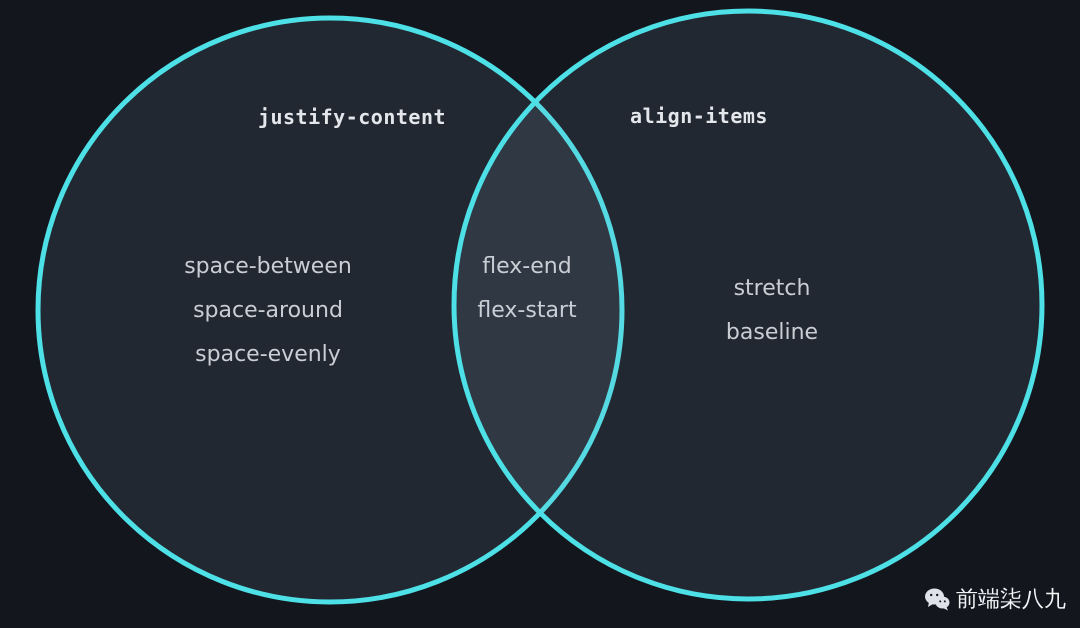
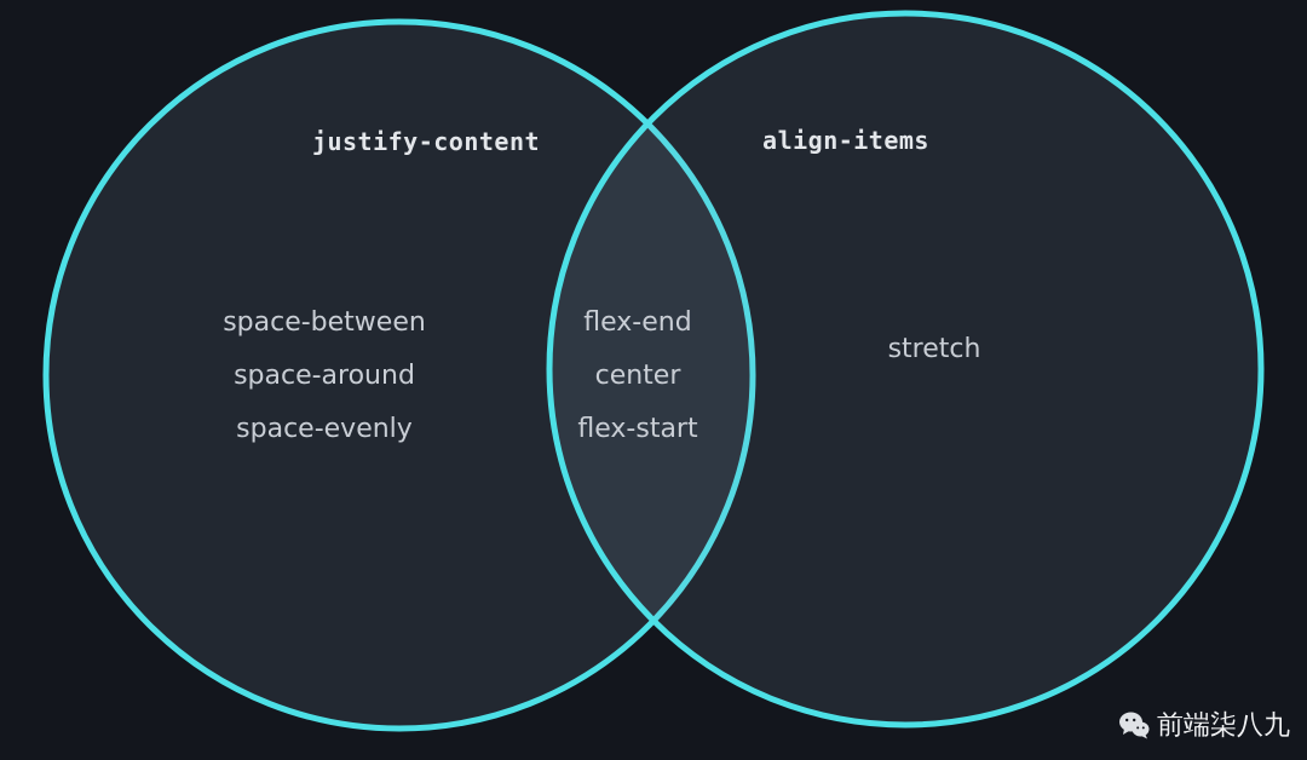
  justify-content
  align-items
  space-between
  space-around
  space-evenly
  flex-end
+ center
  flex-start
  stretch
- baseline
  前端柒八九
